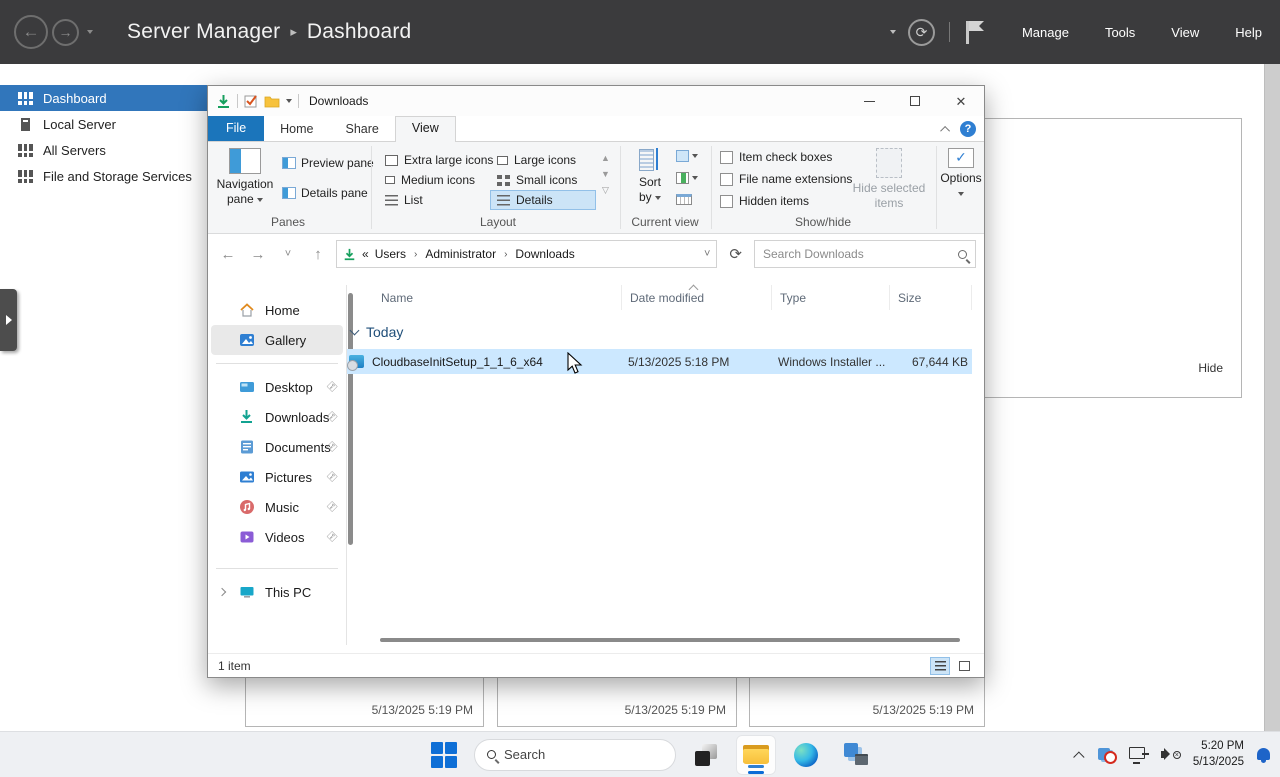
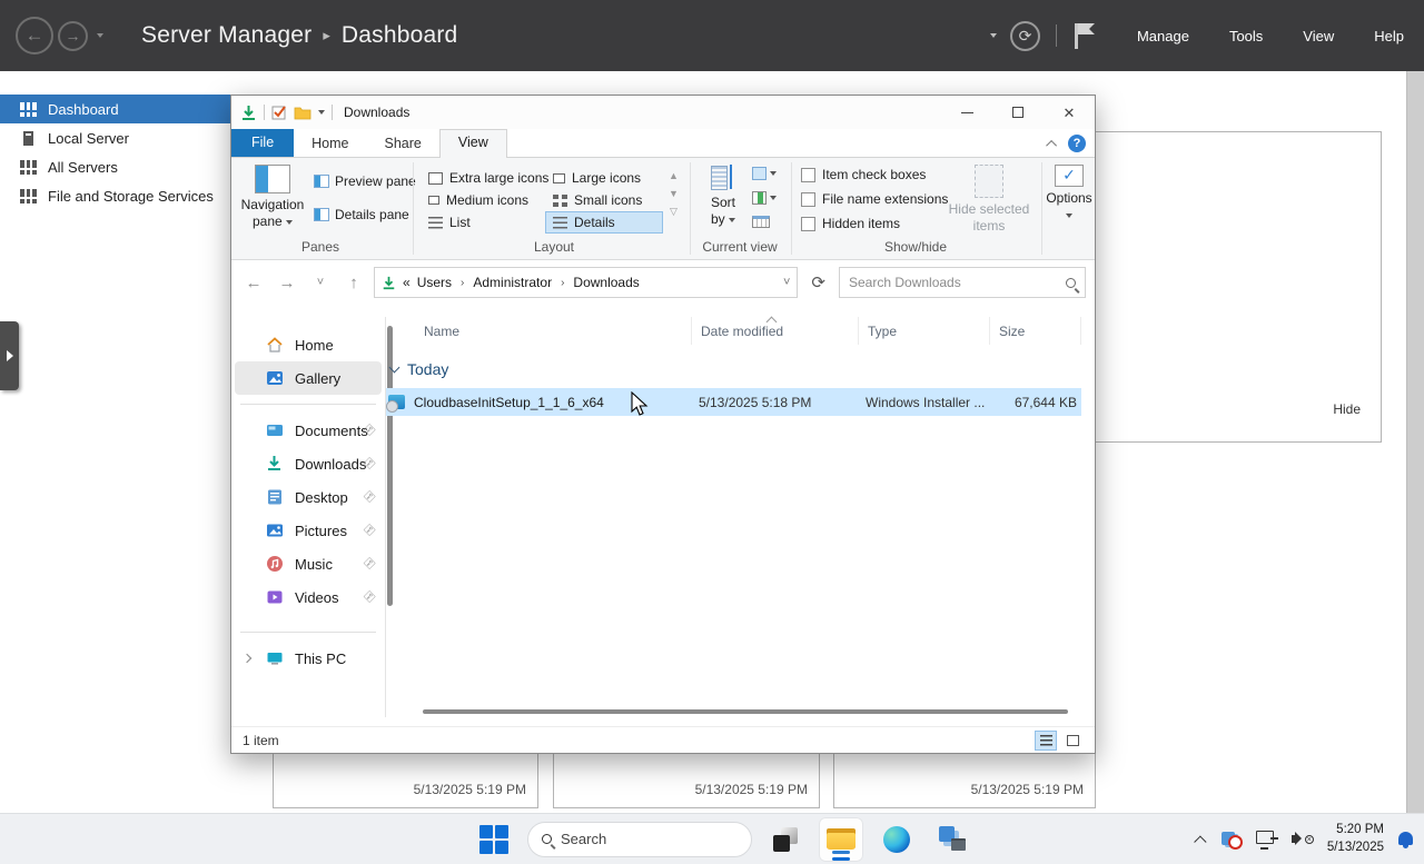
  ←
  →
  Server Manager
  ▸
  Dashboard
  ⟳
  Manage
  Tools
  View
  Help
  Dashboard
  Local Server
  All Servers
  File and Storage Services
  Hide
  5/13/2025 5:19 PM
  5/13/2025 5:19 PM
  5/13/2025 5:19 PM
  Downloads
  ✕
  File
  Home
  Share
  View
  ?
  Navigation
  pane
  Preview pan
  Details pane
  Panes
  Extra large icons
  Large icons
  Medium icons
  Small icons
  List
  Details
  ▲
  ▼
  ▽
  Layout
  Sort
  by
  Current view
  Item check boxes
  File name extensions
  Hidden items
  Hide selected
  items
  Show/hide
  ✓
  Options
  ←
  →
  ˅
  ↑
  «
  Users
  ›
  Administrator
  ›
  Downloads
  ˅
  ⟳
  Search Downloads
  Home
  Gallery
- Desktop
+ Documents
  Downloads
- Documents
+ Desktop
  Pictures
  Music
  Videos
  This PC
  Name
  Date modified
  Type
  Size
  Today
  CloudbaseInitSetup_1_1_6_x64
  5/13/2025 5:18 PM
  Windows Installer ...
  67,644 KB
  1 item
  Search
  5:20 PM
  5/13/2025
